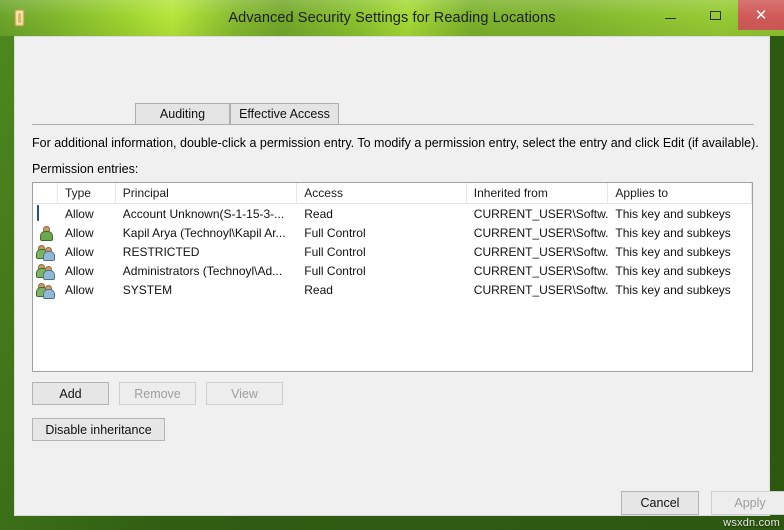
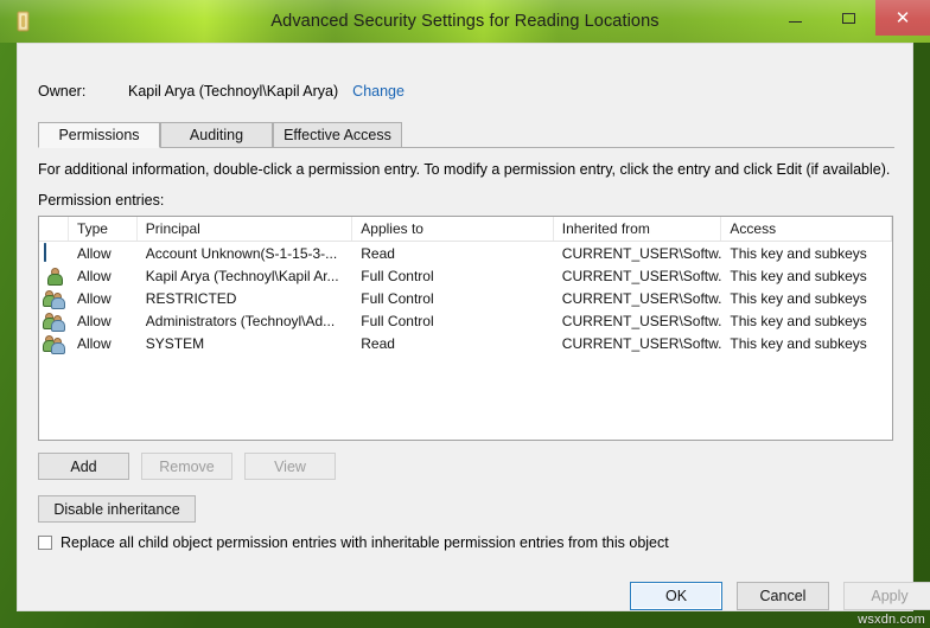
+ Owner: Kapil Arya (Technoyl\Kapil Arya) Change
+ Permissions
  Auditing
  Effective Access
- For additional information, double-click a permission entry. To modify a permission entry, select the entry and click Edit (if available).
+ For additional information, double-click a permission entry. To modify a permission entry, click the entry and click Edit (if available).
  Permission entries:
  Type
  Principal
- Access
+ Applies to
  Inherited from
- Applies to
+ Access
  Allow
  Account Unknown(S-1-15-3-...
  Read
  CURRENT_USER\Softw.
  This key and subkeys
  Allow
  Kapil Arya (Technoyl\Kapil Ar...
  Full Control
  CURRENT_USER\Softw.
  This key and subkeys
  Allow
  RESTRICTED
  Full Control
  CURRENT_USER\Softw.
  This key and subkeys
  Allow
  Administrators (Technoyl\Ad...
  Full Control
  CURRENT_USER\Softw.
  This key and subkeys
  Allow
  SYSTEM
  Read
  CURRENT_USER\Softw.
  This key and subkeys
  Add
  Remove
  View
  Disable inheritance
+ Replace all child object permission entries with inheritable permission entries from this object
+ OK
  Cancel
  Apply
  wsxdn.com
